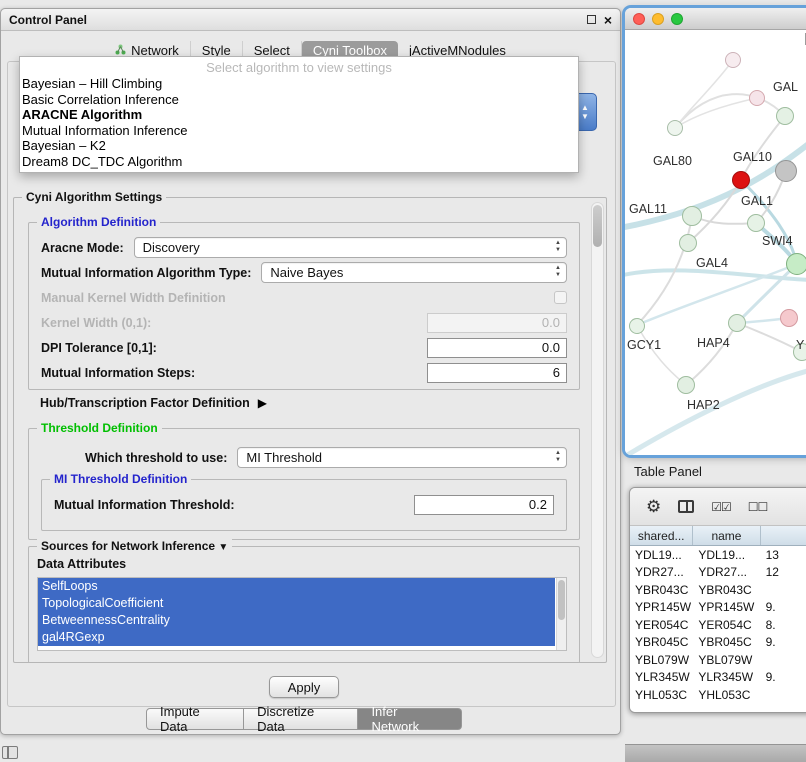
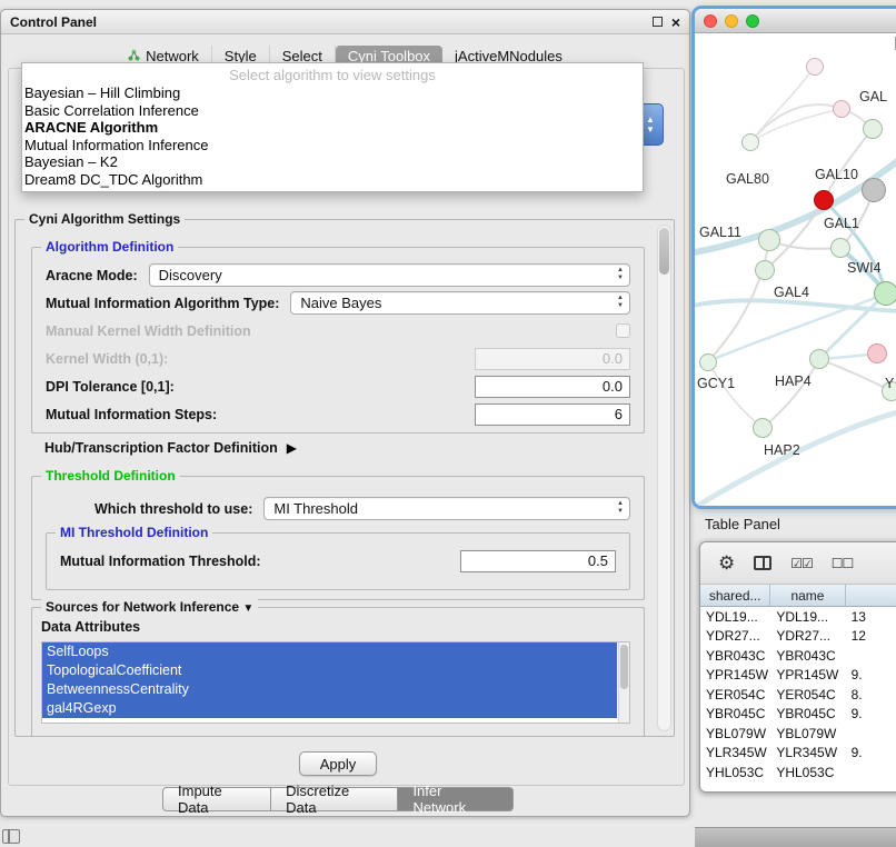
  Control Panel
  ×
  Network
  Style
  Select
  Cyni Toolbox
  jActiveMNodules
  Cyni Algorithm Settings
  Algorithm Definition
  Aracne Mode:
  Discovery
  Mutual Information Algorithm Type:
  Naive Bayes
  Manual Kernel Width Definition
  Kernel Width (0,1):
  0.0
  DPI Tolerance [0,1]:
  0.0
  Mutual Information Steps:
  6
  Hub/Transcription Factor Definition
  ▶
  Threshold Definition
  Which threshold to use:
  MI Threshold
  MI Threshold Definition
  Mutual Information Threshold:
- 0.2
+ 0.5
  Sources for Network Inference ▼
  Data Attributes
  SelfLoops
  TopologicalCoefficient
  BetweennessCentrality
  gal4RGexp
  ▲
  ▼
  Select algorithm to view settings
  Bayesian – Hill Climbing
  Basic Correlation Inference
  ARACNE Algorithm
  Mutual Information Inference
  Bayesian – K2
  Dream8 DC_TDC Algorithm
  Apply
  Impute Data
  Discretize Data
  Infer Network
  GAL
  GAL80
  GAL10
  GAL11
  GAL1
  SWI4
  GAL4
  GCY1
  HAP4
  Y
  HAP2
  Table Panel
  ⚙
  ☑☑
  ☐☐
  shared...
  name
  YDL19...
  YDL19...
  13
  YDR27...
  YDR27...
  12
  YBR043C
  YBR043C
  YPR145W
  YPR145W
  9.
  YER054C
  YER054C
  8.
  YBR045C
  YBR045C
  9.
  YBL079W
  YBL079W
  YLR345W
  YLR345W
  9.
  YHL053C
  YHL053C
